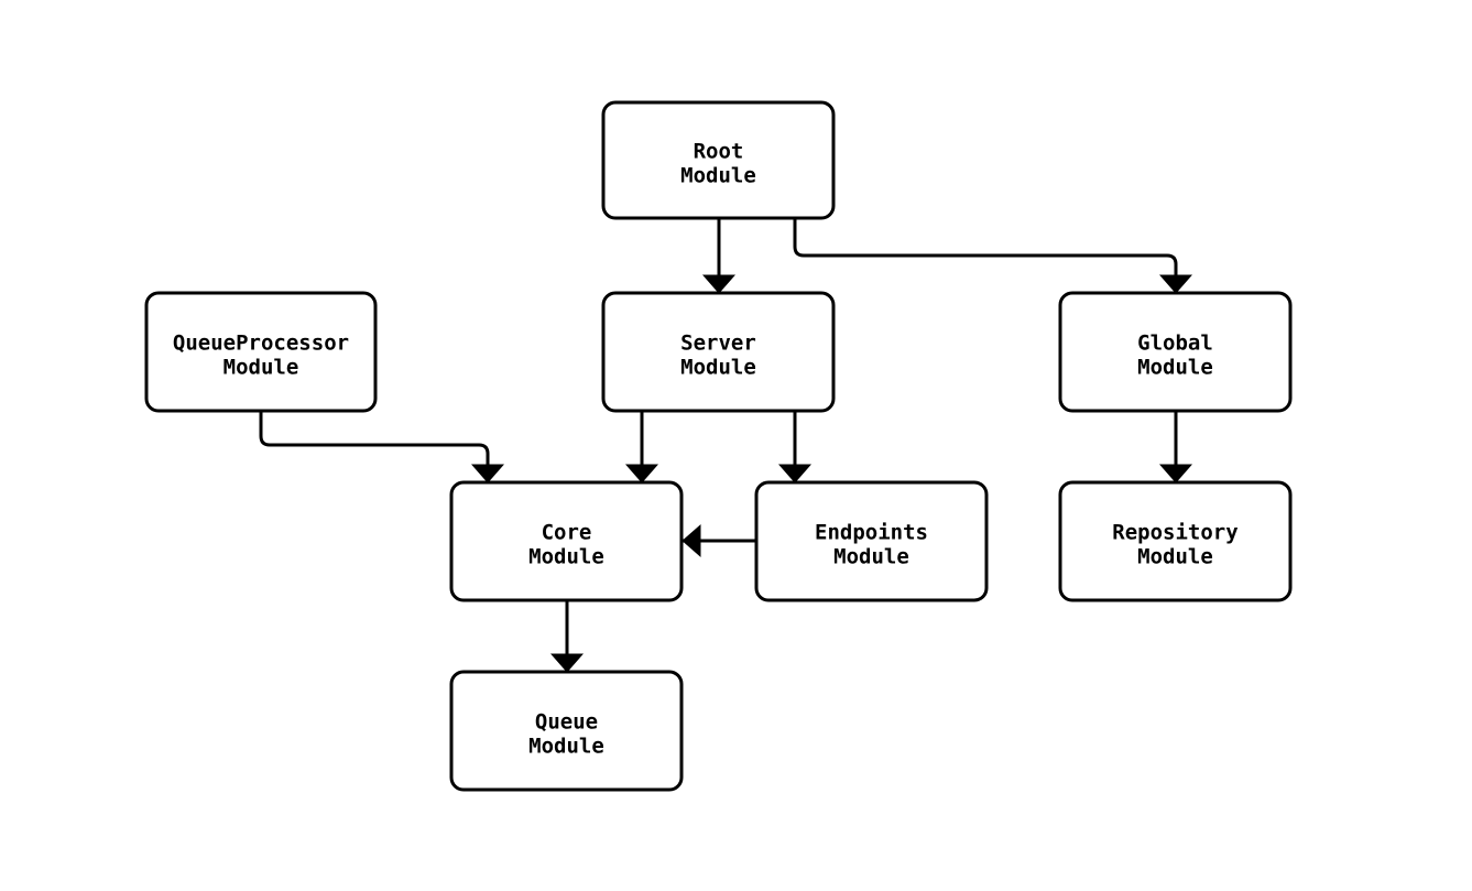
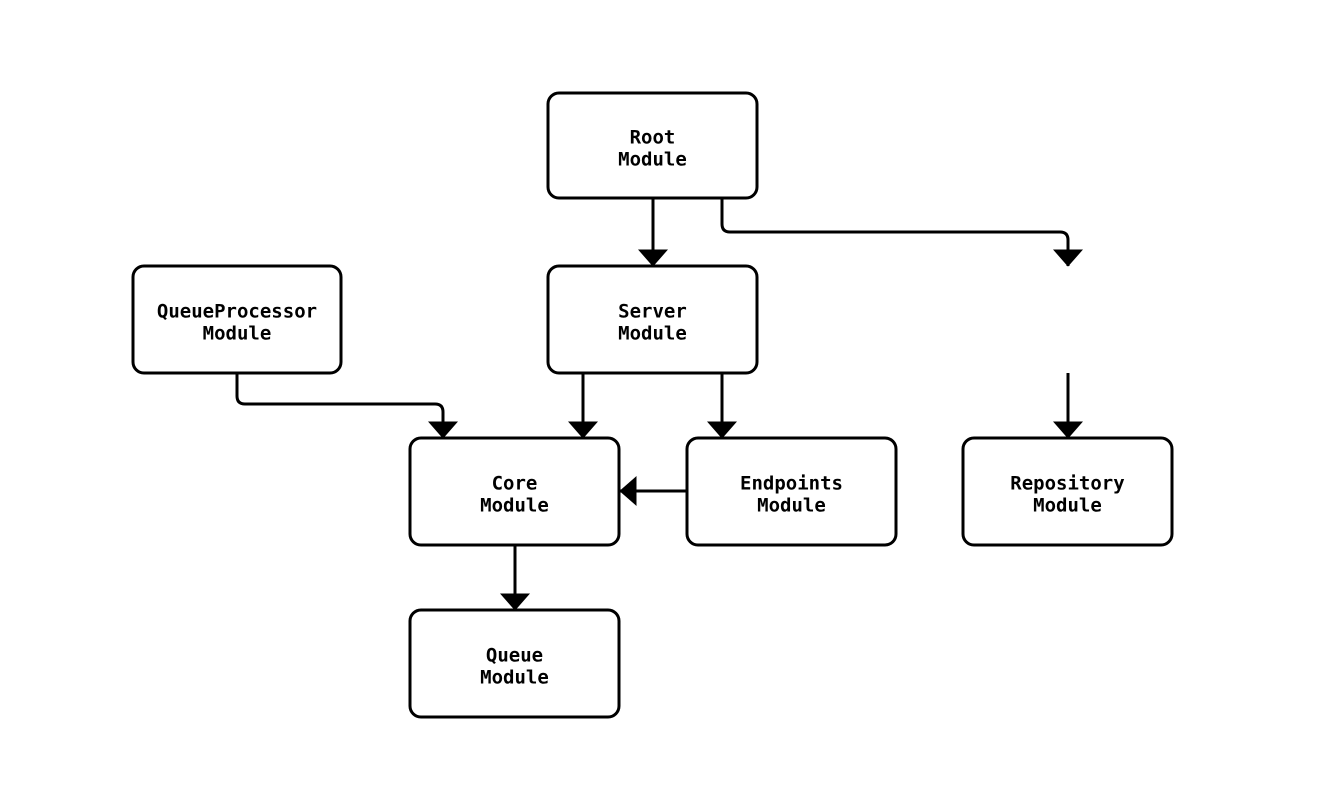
  Root Module
  QueueProcessor Module
  Server Module
- Global Module
  Core Module
  Endpoints Module
  Repository Module
  Queue Module
